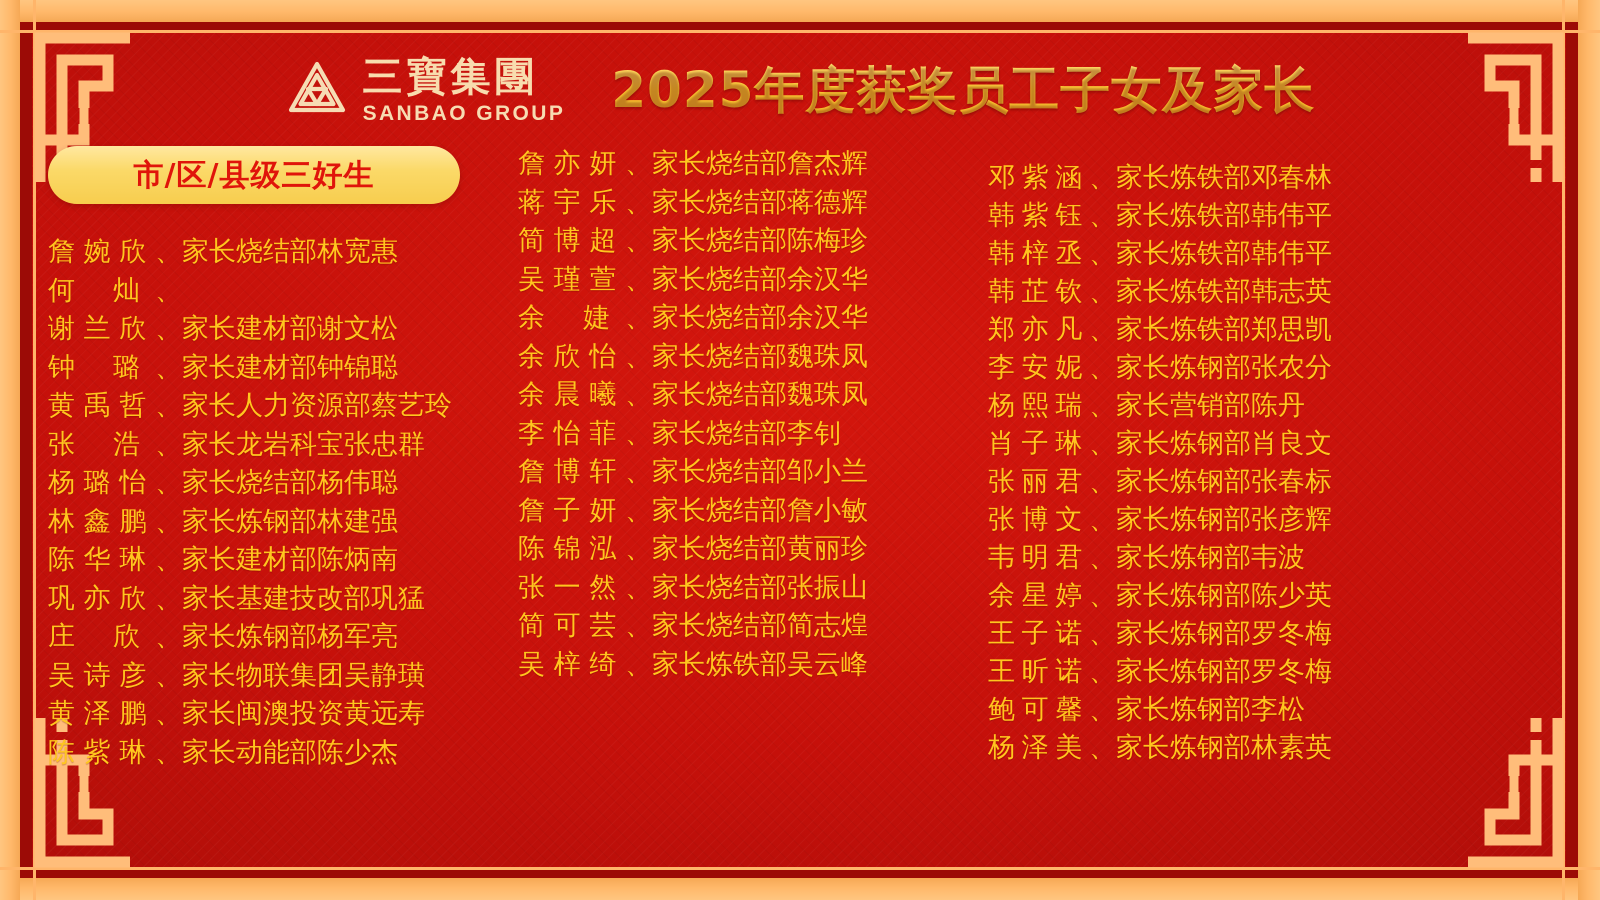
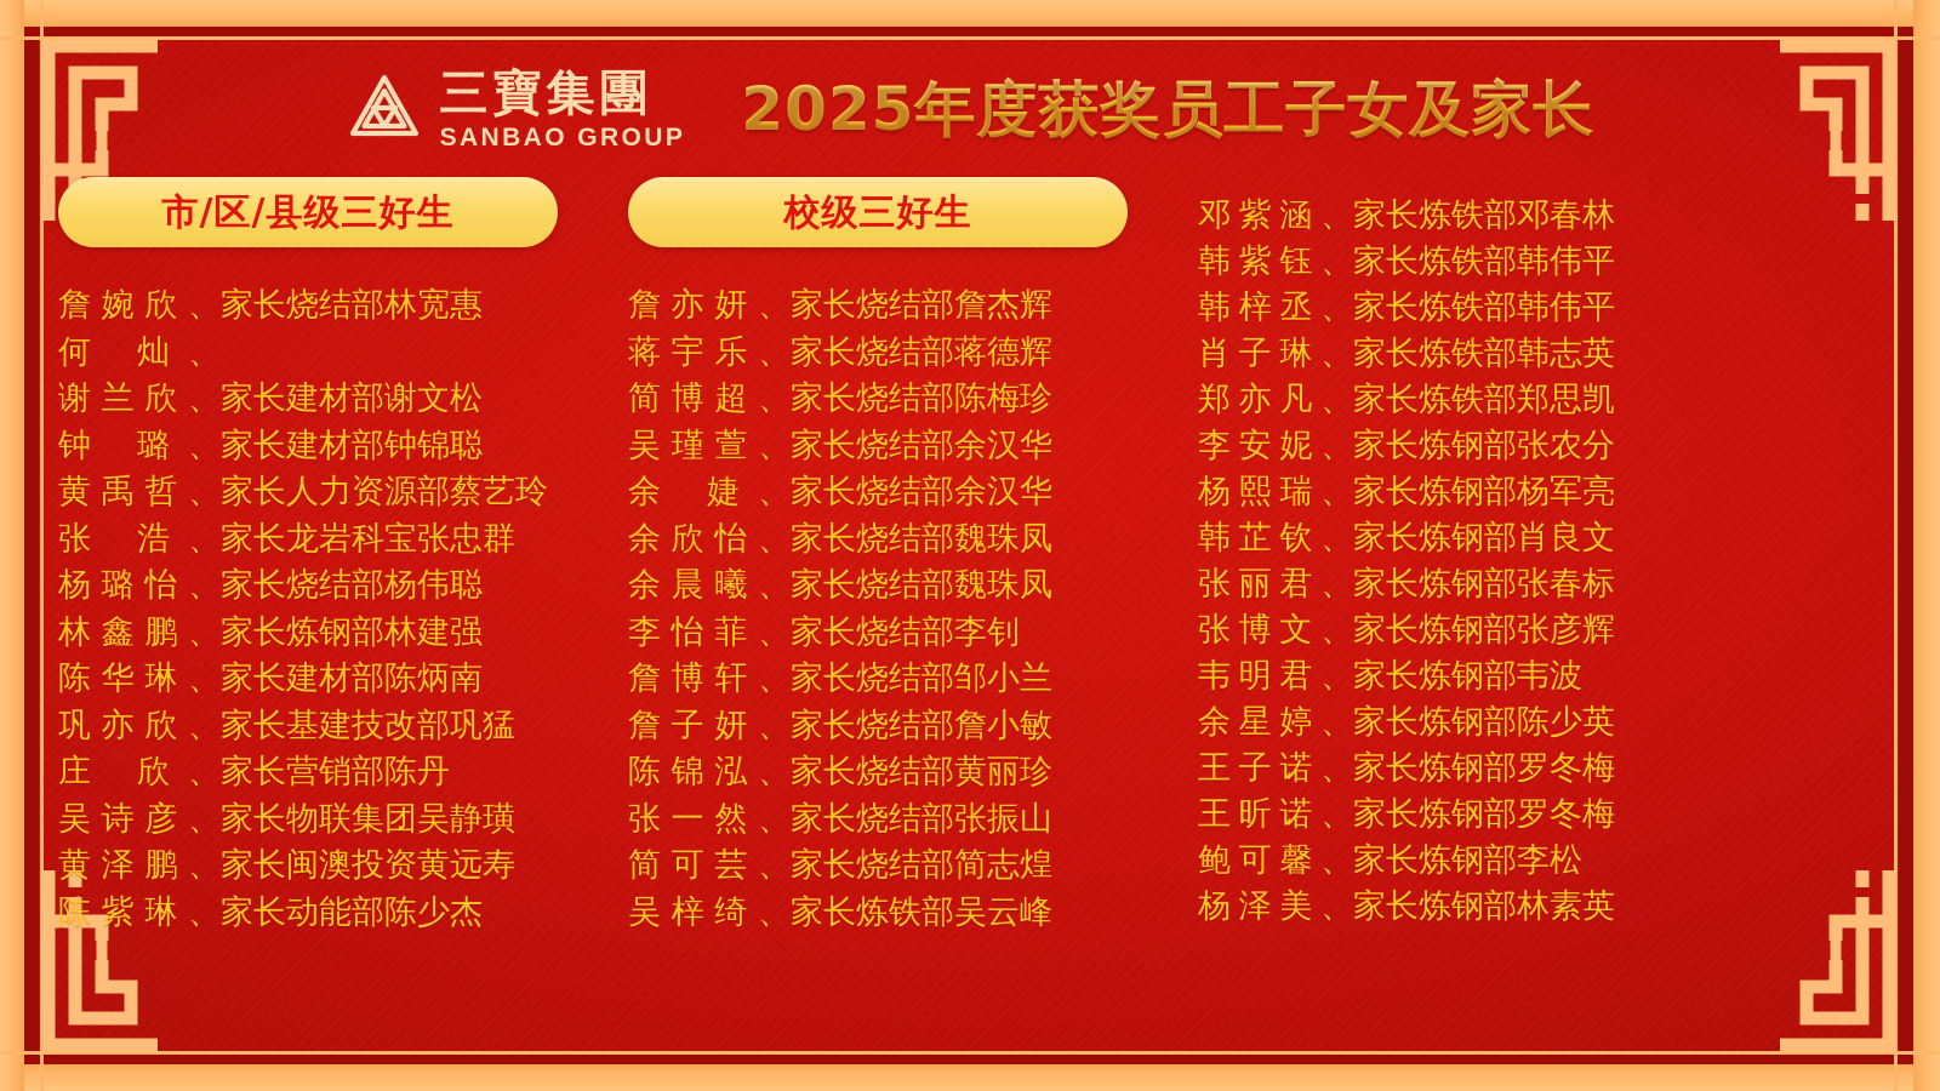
  三寶集團
  SANBAO GROUP
  2025年度获奖员工子女及家长
  市/区/县级三好生
  詹婉欣、
  家长烧结部林宽惠
  何 灿、
  谢兰欣、
  家长建材部谢文松
  钟 璐、
  家长建材部钟锦聪
  黄禹哲、
  家长人力资源部蔡艺玲
  张 浩、
  家长龙岩科宝张忠群
  杨璐怡、
  家长烧结部杨伟聪
  林鑫鹏、
  家长炼钢部林建强
  陈华琳、
  家长建材部陈炳南
  巩亦欣、
  家长基建技改部巩猛
  庄 欣、
- 家长炼钢部杨军亮
+ 家长营销部陈丹
  吴诗彦、
  家长物联集团吴静璜
  黄泽鹏、
  家长闽澳投资黄远寿
  陈紫琳、
  家长动能部陈少杰
+ 校级三好生
  詹亦妍、
  家长烧结部詹杰辉
  蒋宇乐、
  家长烧结部蒋德辉
  简博超、
  家长烧结部陈梅珍
  吴瑾萱、
  家长烧结部余汉华
  余 婕、
  家长烧结部余汉华
  余欣怡、
  家长烧结部魏珠凤
  余晨曦、
  家长烧结部魏珠凤
  李怡菲、
  家长烧结部李钊
  詹博轩、
  家长烧结部邹小兰
  詹子妍、
  家长烧结部詹小敏
  陈锦泓、
  家长烧结部黄丽珍
  张一然、
  家长烧结部张振山
  简可芸、
  家长烧结部简志煌
  吴梓绮、
  家长炼铁部吴云峰
  邓紫涵、
  家长炼铁部邓春林
  韩紫钰、
  家长炼铁部韩伟平
  韩梓丞、
  家长炼铁部韩伟平
- 韩芷钦、
+ 肖子琳、
  家长炼铁部韩志英
  郑亦凡、
  家长炼铁部郑思凯
  李安妮、
  家长炼钢部张农分
  杨熙瑞、
- 家长营销部陈丹
+ 家长炼钢部杨军亮
- 肖子琳、
+ 韩芷钦、
  家长炼钢部肖良文
  张丽君、
  家长炼钢部张春标
  张博文、
  家长炼钢部张彦辉
  韦明君、
  家长炼钢部韦波
  余星婷、
  家长炼钢部陈少英
  王子诺、
  家长炼钢部罗冬梅
  王昕诺、
  家长炼钢部罗冬梅
  鲍可馨、
  家长炼钢部李松
  杨泽美、
  家长炼钢部林素英
